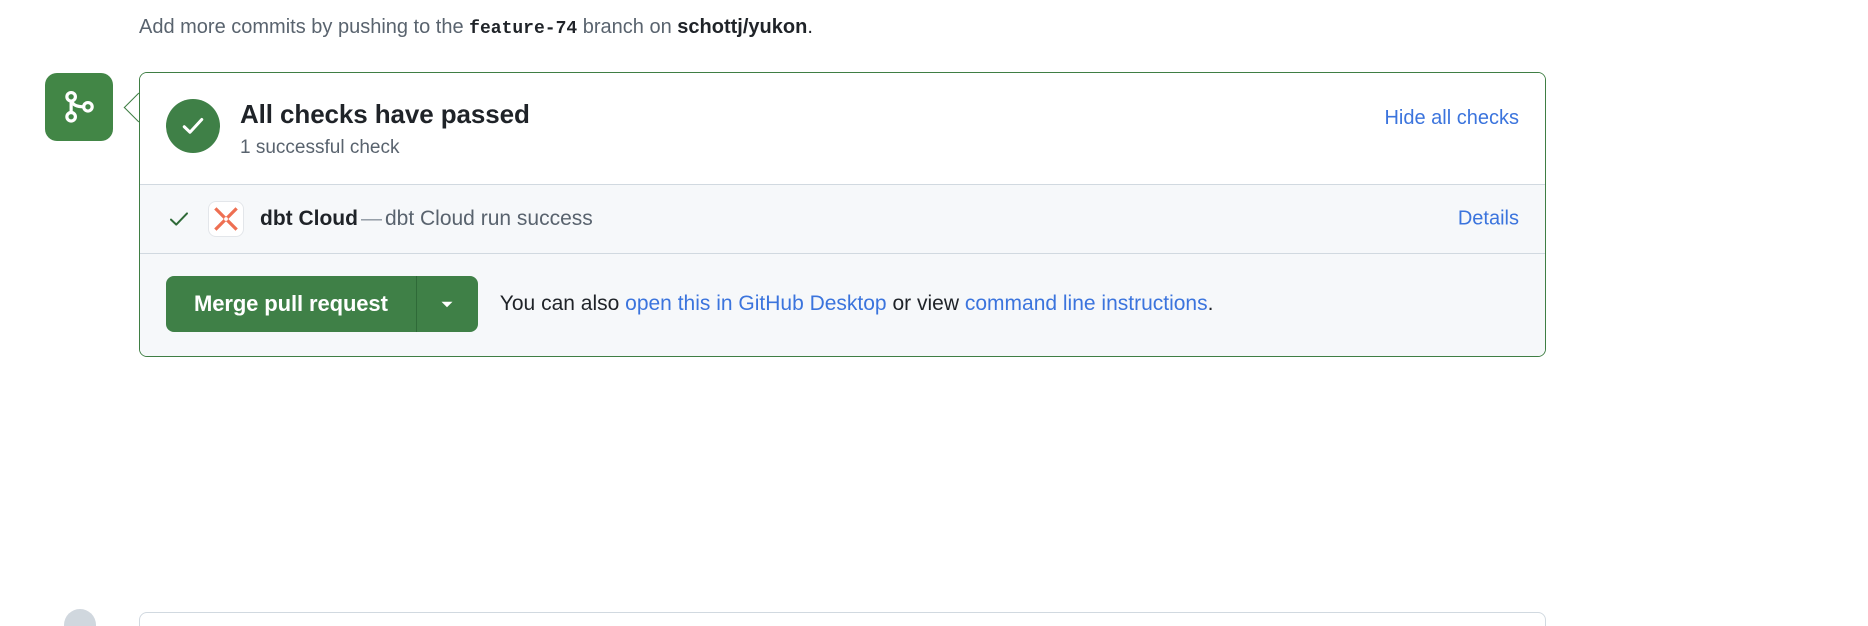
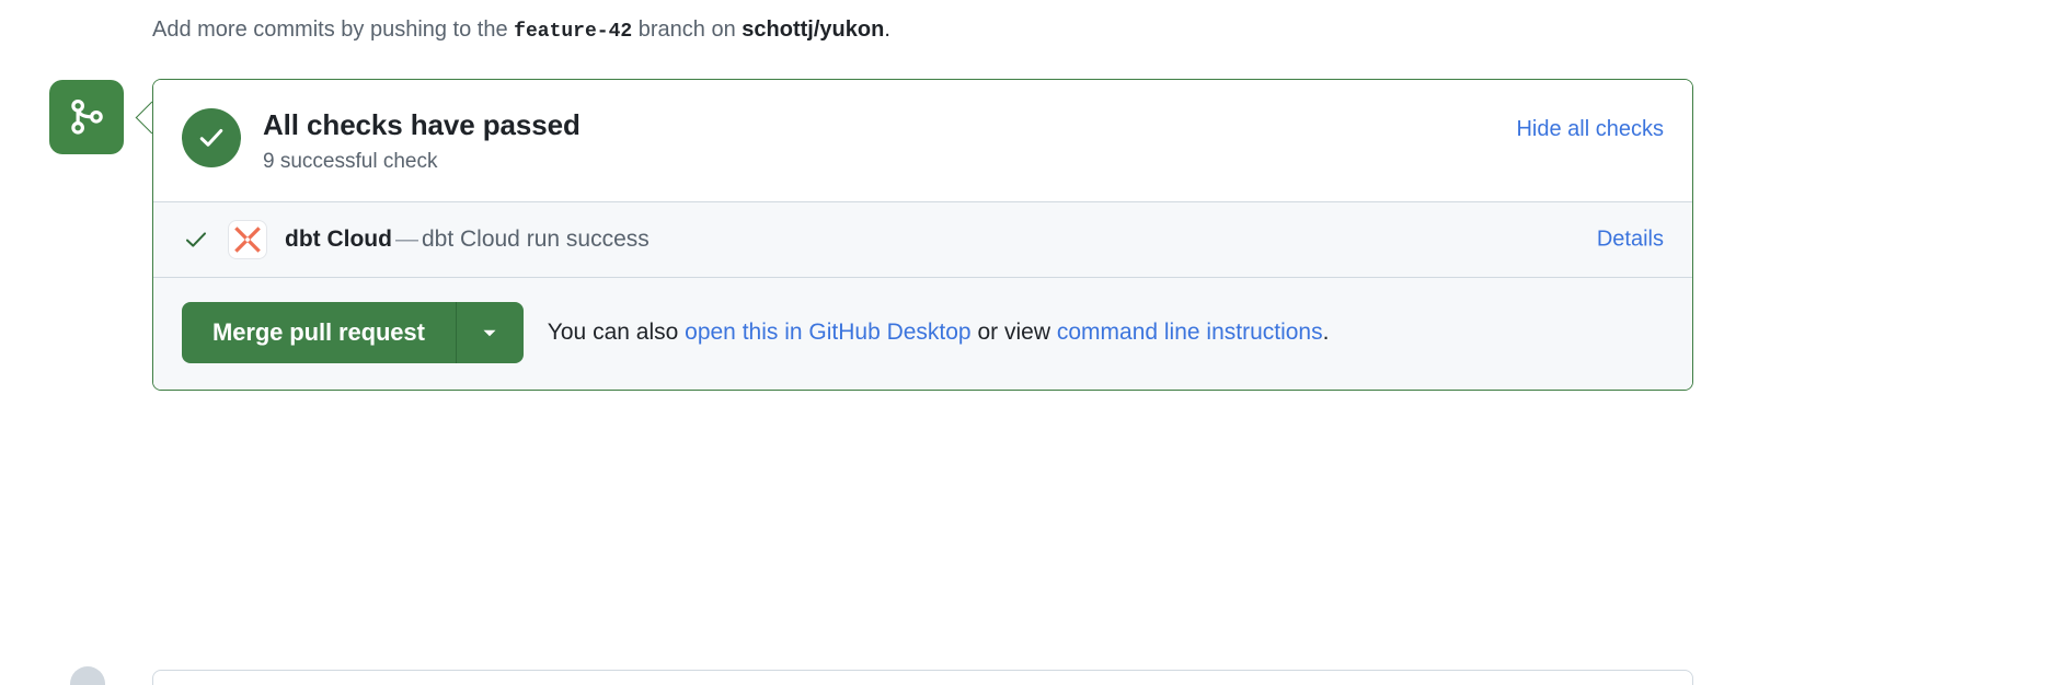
- Add more commits by pushing to the feature-74 branch on schottj/yukon.
+ Add more commits by pushing to the feature-42 branch on schottj/yukon.
  All checks have passed
- 1 successful check
+ 9 successful check
  Hide all checks
  dbt Cloud — dbt Cloud run success
  Details
  Merge pull request
  You can also open this in GitHub Desktop or view command line instructions.
